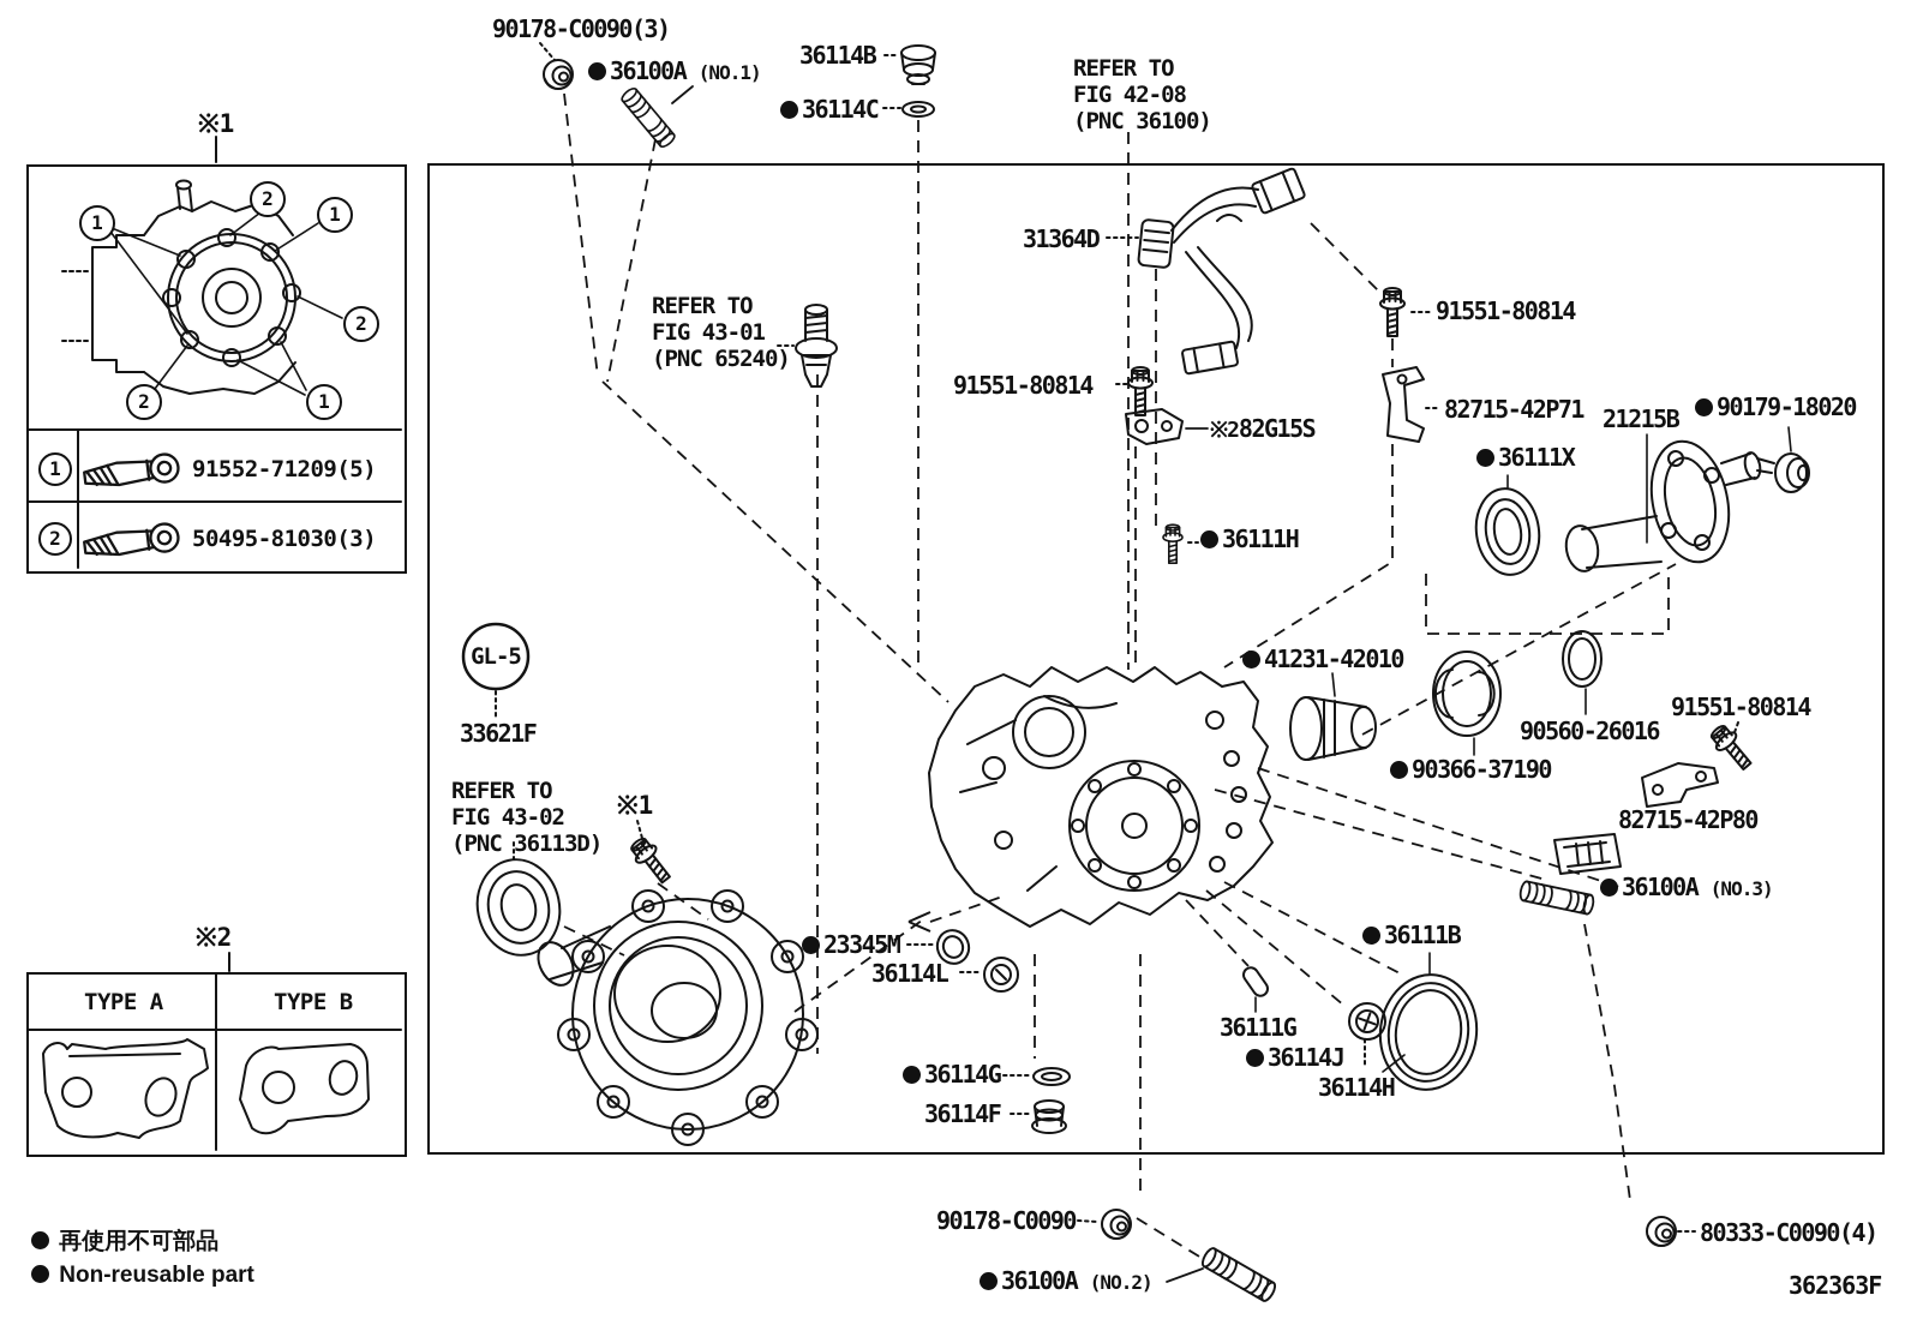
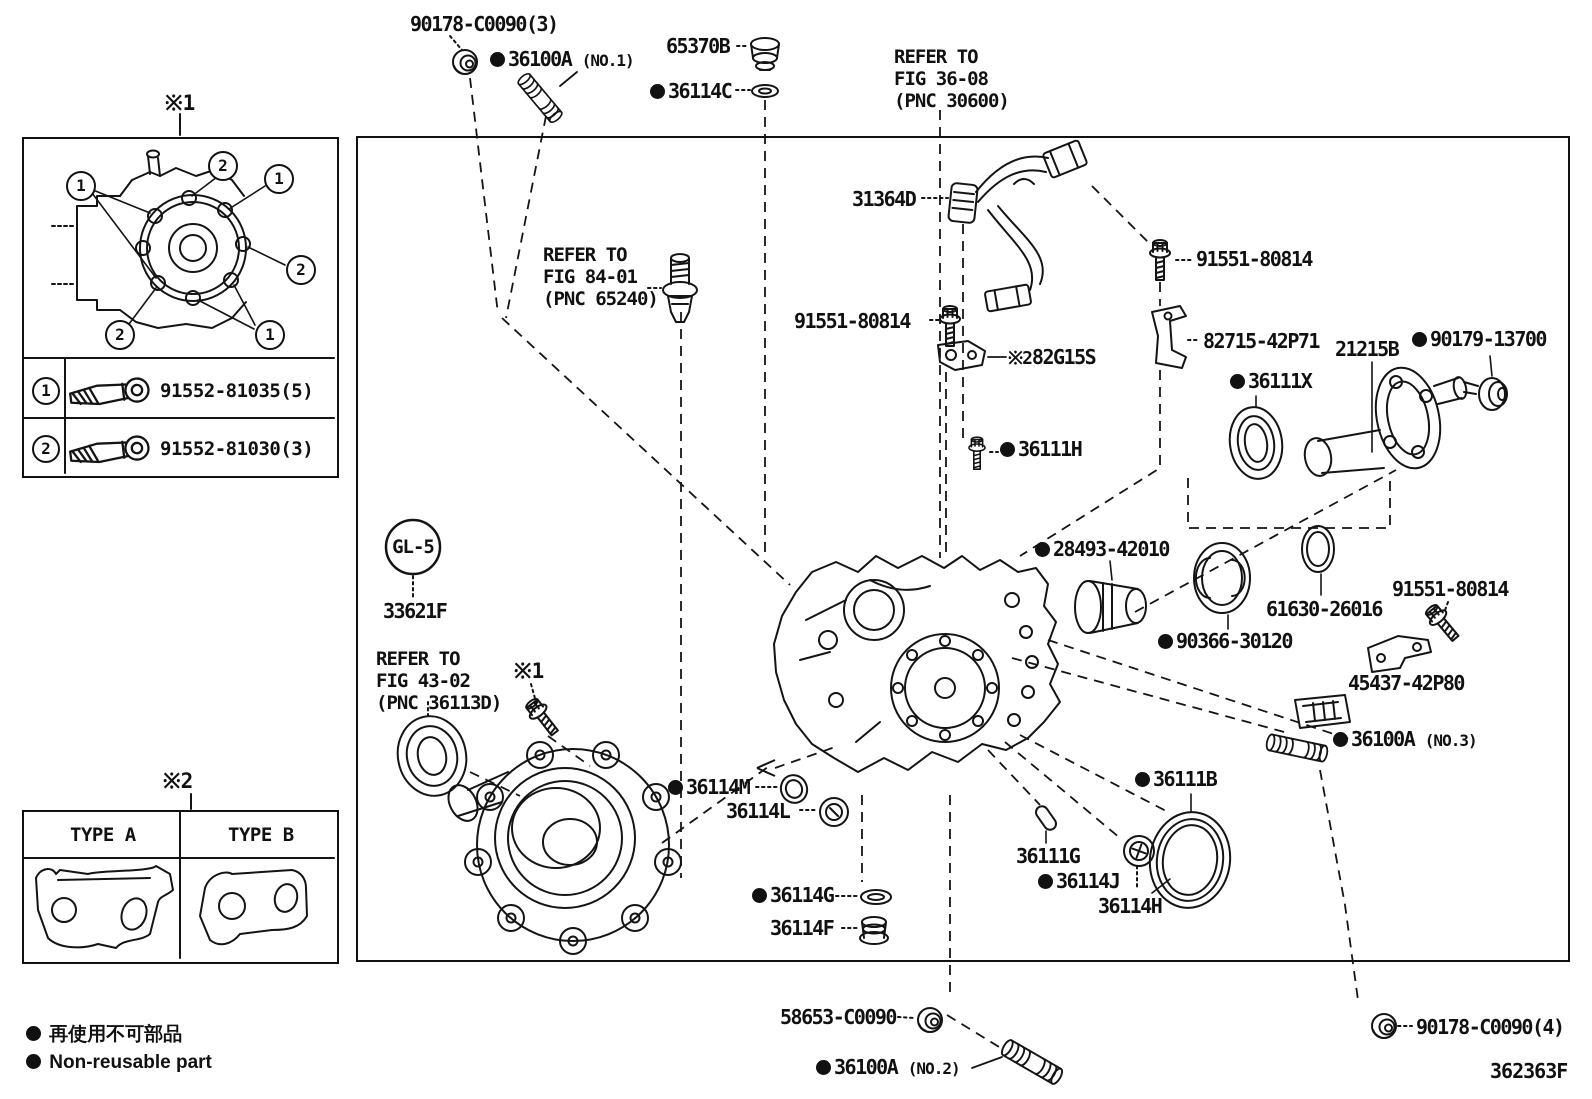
  ※1
  ※2
  ※1
  1
  2
  1
  2
  2
  1
  1
- 91552-71209(5)
+ 91552-81035(5)
  2
- 50495-81030(3)
+ 91552-81030(3)
  TYPE A
  TYPE B
  REFER TO
- FIG 42-08
+ FIG 36-08
- (PNC 36100)
+ (PNC 30600)
  REFER TO
- FIG 43-01
+ FIG 84-01
  (PNC 65240)
  REFER TO
  FIG 43-02
  (PNC 36113D)
  GL-5
  90178-C0090(3)
  36100A (NO.1)
- 36114B
+ 65370B
  36114C
  31364D
  91551-80814
  91551-80814
  82715-42P71
  21215B
- 90179-18020
+ 90179-13700
  36111X
  ※282G15S
  36111H
  33621F
- 41231-42010
+ 28493-42010
- 90560-26016
+ 61630-26016
  91551-80814
- 90366-37190
+ 90366-30120
- 82715-42P80
+ 45437-42P80
  36100A (NO.3)
- 23345M
+ 36114M
  36114L
  36111B
  36111G
  36114J
  36114H
  36114G
  36114F
- 90178-C0090
+ 58653-C0090
  36100A (NO.2)
- 80333-C0090(4)
+ 90178-C0090(4)
  再使用不可部品
  Non-reusable part
  362363F
